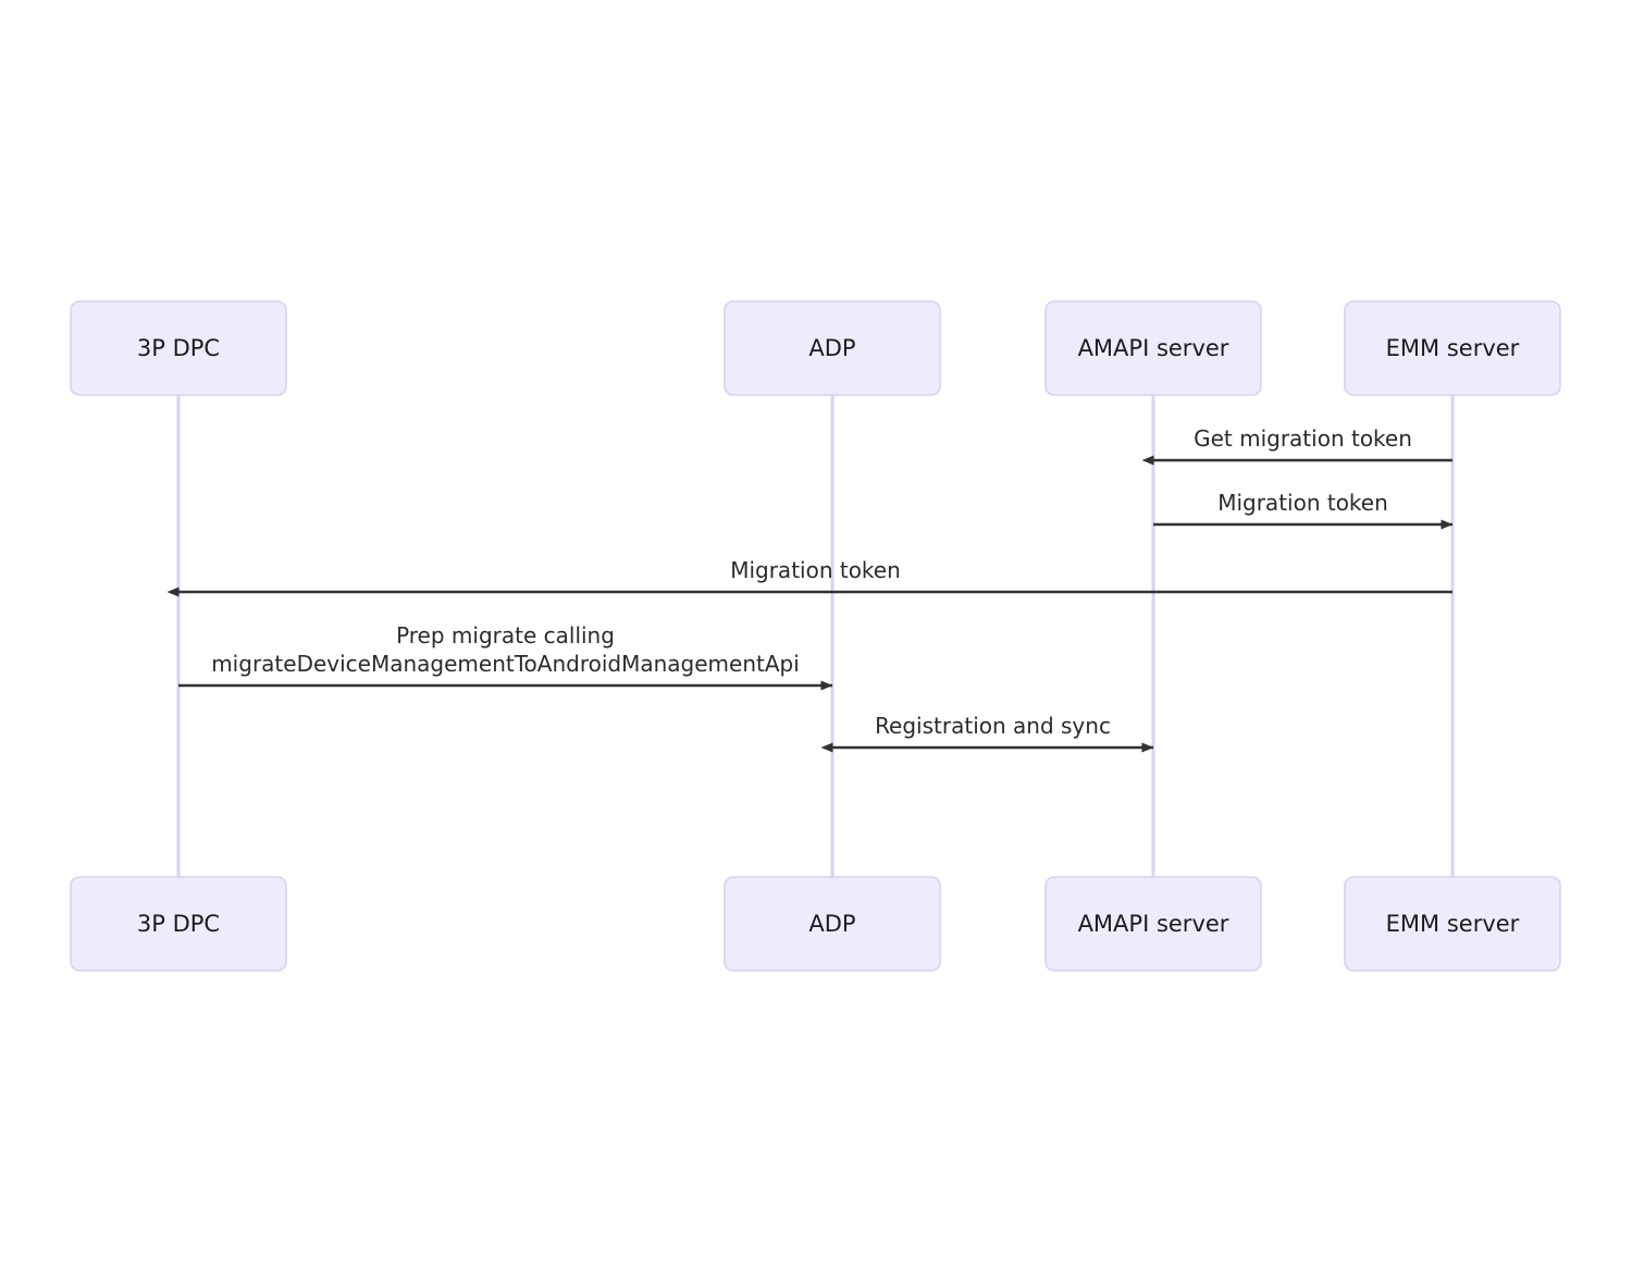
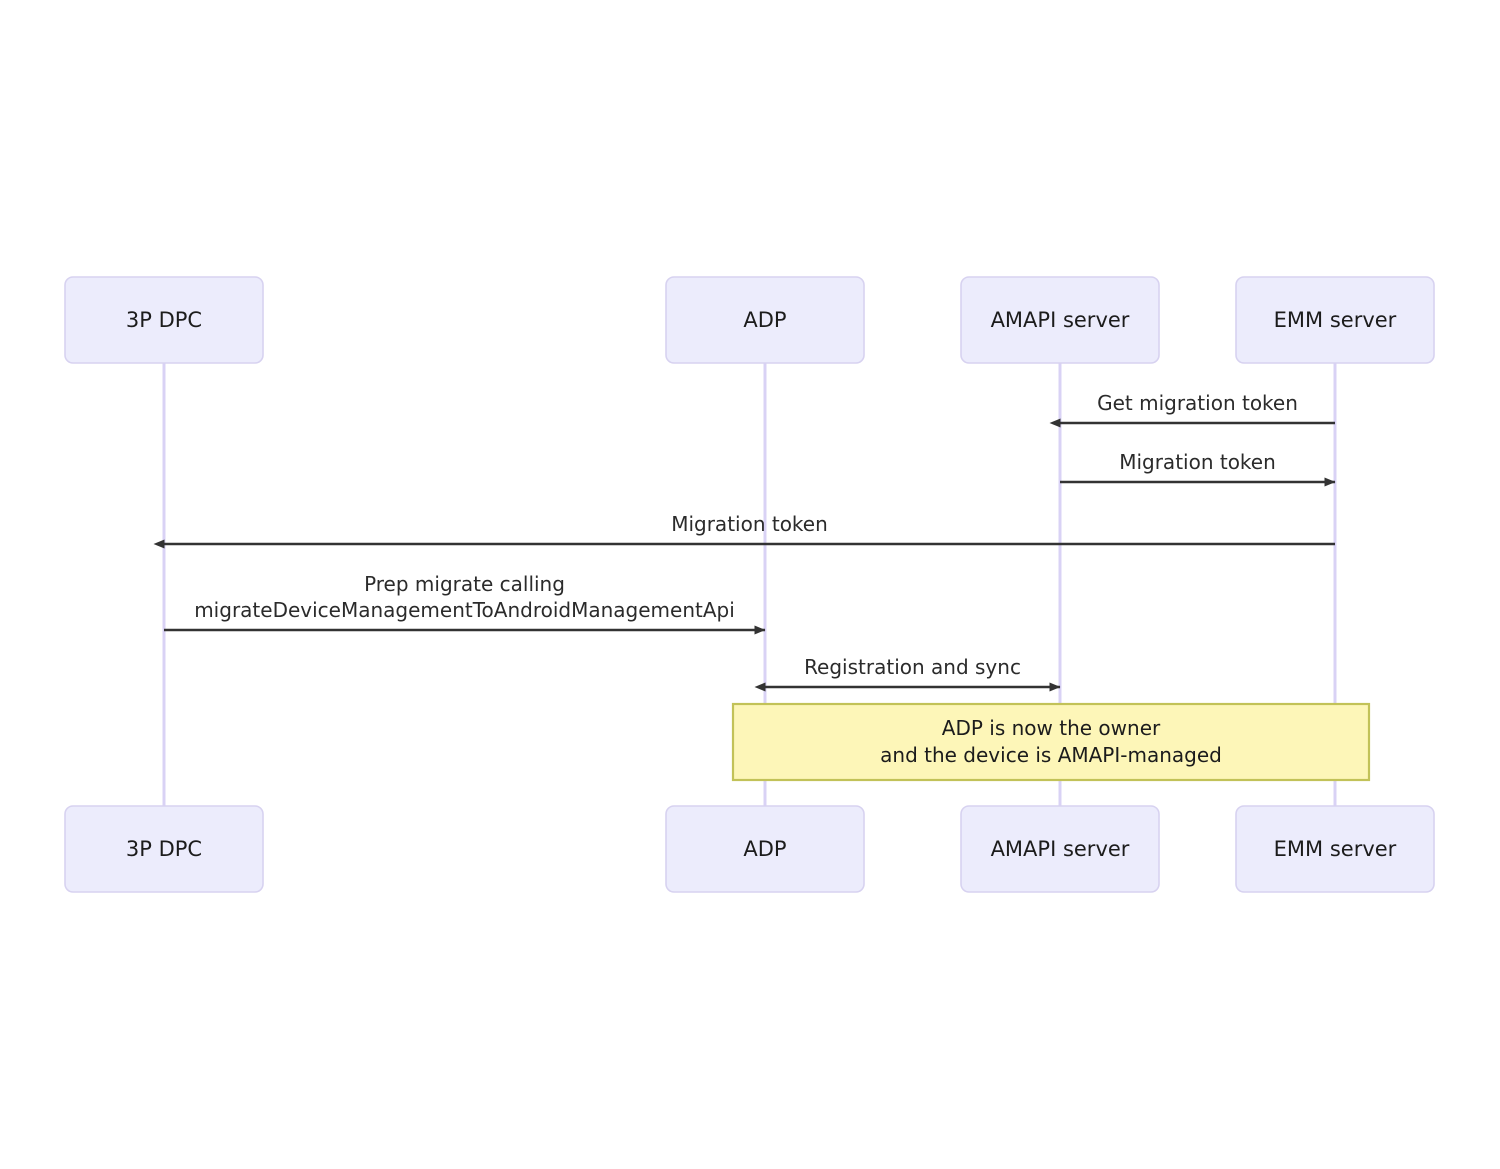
  3P DPC
  ADP
  AMAPI server
  EMM server
  Get migration token
  Migration token
  Migration token
  Prep migrate calling
  migrateDeviceManagementToAndroidManagementApi
  Registration and sync
+ ADP is now the owner
+ and the device is AMAPI-managed
  3P DPC
  ADP
  AMAPI server
  EMM server
